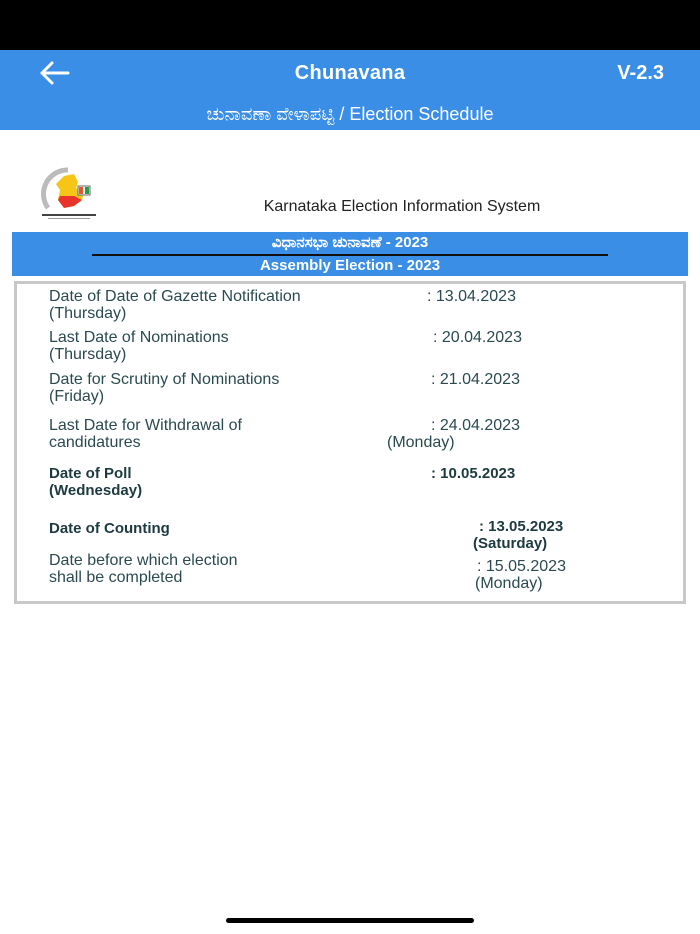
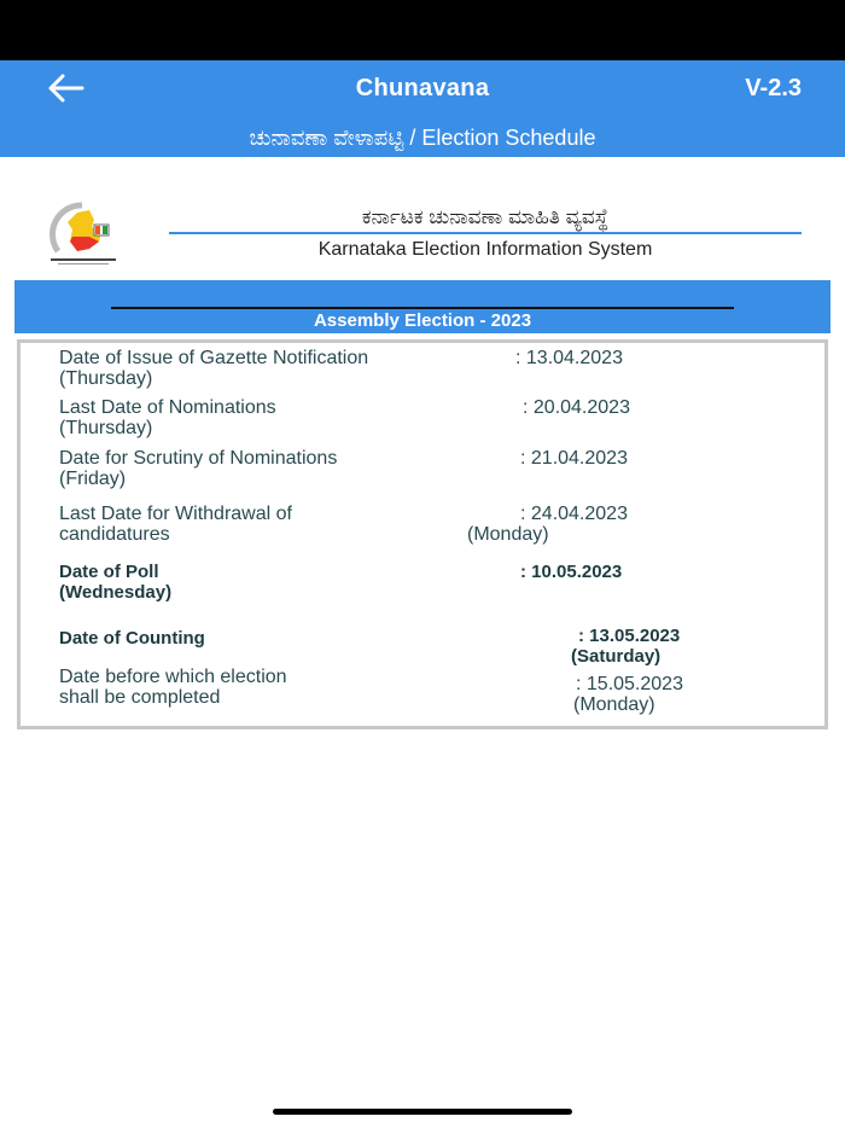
  Chunavana
  V-2.3
  ಚುನಾವಣಾ ವೇಳಾಪಟ್ಟಿ / Election Schedule
+ ಕರ್ನಾಟಕ ಚುನಾವಣಾ ಮಾಹಿತಿ ವ್ಯವಸ್ಥೆ
  Karnataka Election Information System
- ವಿಧಾನಸಭಾ ಚುನಾವಣೆ - 2023
  Assembly Election - 2023
- Date of Date of Gazette Notification
+ Date of Issue of Gazette Notification
  (Thursday)
  : 13.04.2023
  Last Date of Nominations
  (Thursday)
  : 20.04.2023
  Date for Scrutiny of Nominations
  (Friday)
  : 21.04.2023
  Last Date for Withdrawal of
  candidatures
  : 24.04.2023
  (Monday)
  Date of Poll
  (Wednesday)
  : 10.05.2023
  Date of Counting
  : 13.05.2023
  (Saturday)
  Date before which election
  shall be completed
  : 15.05.2023
  (Monday)
